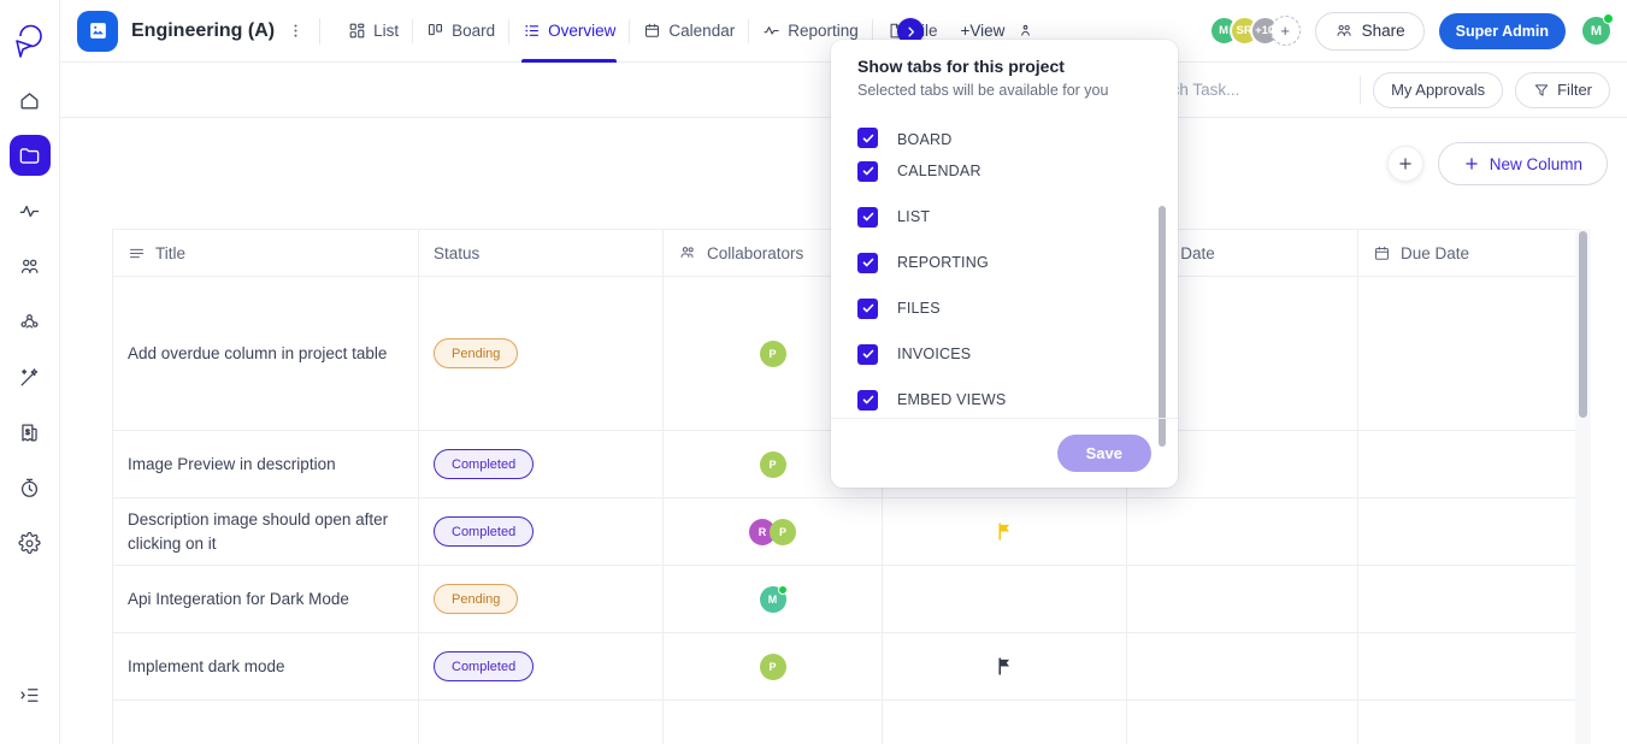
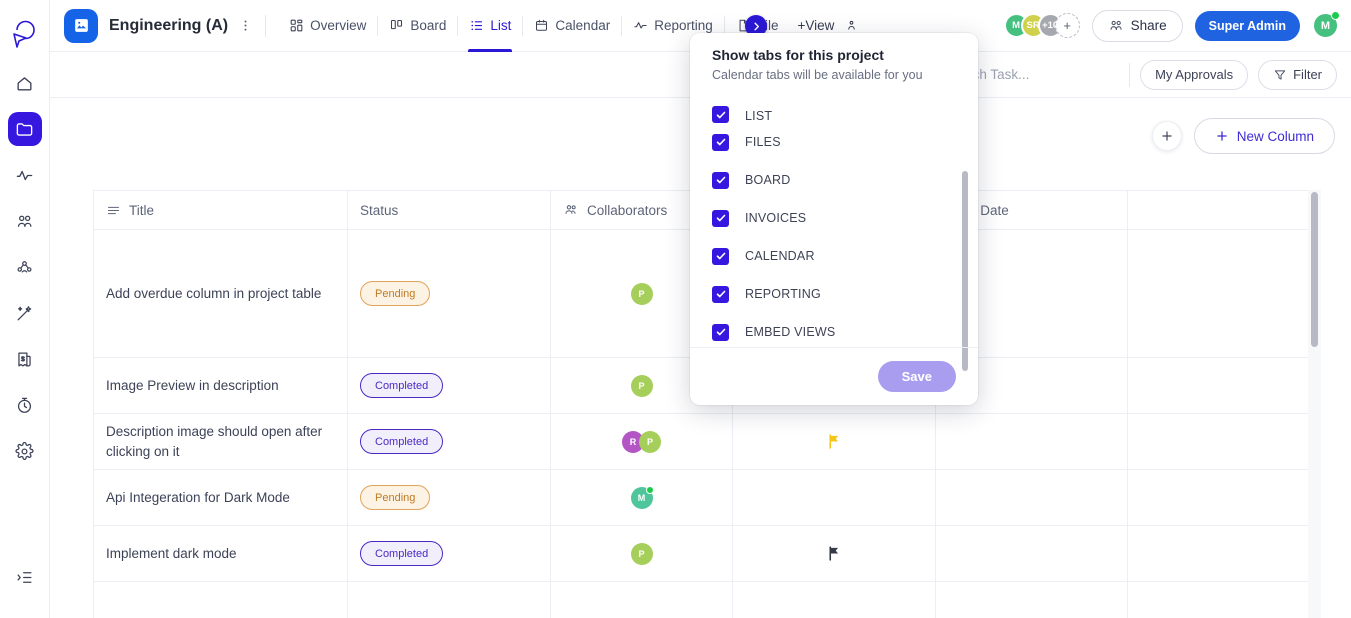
  Engineering (A)
- List
+ Overview
  Board
- Overview
+ List
  Calendar
  Reporting
  +View
  M
  SR
  +
  Share
  Super Admin
  M
  My Approvals
  Filter
  New Column
  Title
  Status
  Collaborators
- Due Date
  Add overdue column in project table
  Pending
  P
  Image Preview in description
  Completed
  P
  Description image should open after clicking on it
  Completed
  R
  P
  Api Integeration for Dark Mode
  Pending
  M
  Implement dark mode
  Completed
  P
  Show tabs for this project
- Selected tabs will be available for you
+ Calendar tabs will be available for you
- BOARD
+ LIST
- CALENDAR
+ FILES
- LIST
+ BOARD
- REPORTING
+ INVOICES
- FILES
+ CALENDAR
- INVOICES
+ REPORTING
  EMBED VIEWS
  Save
